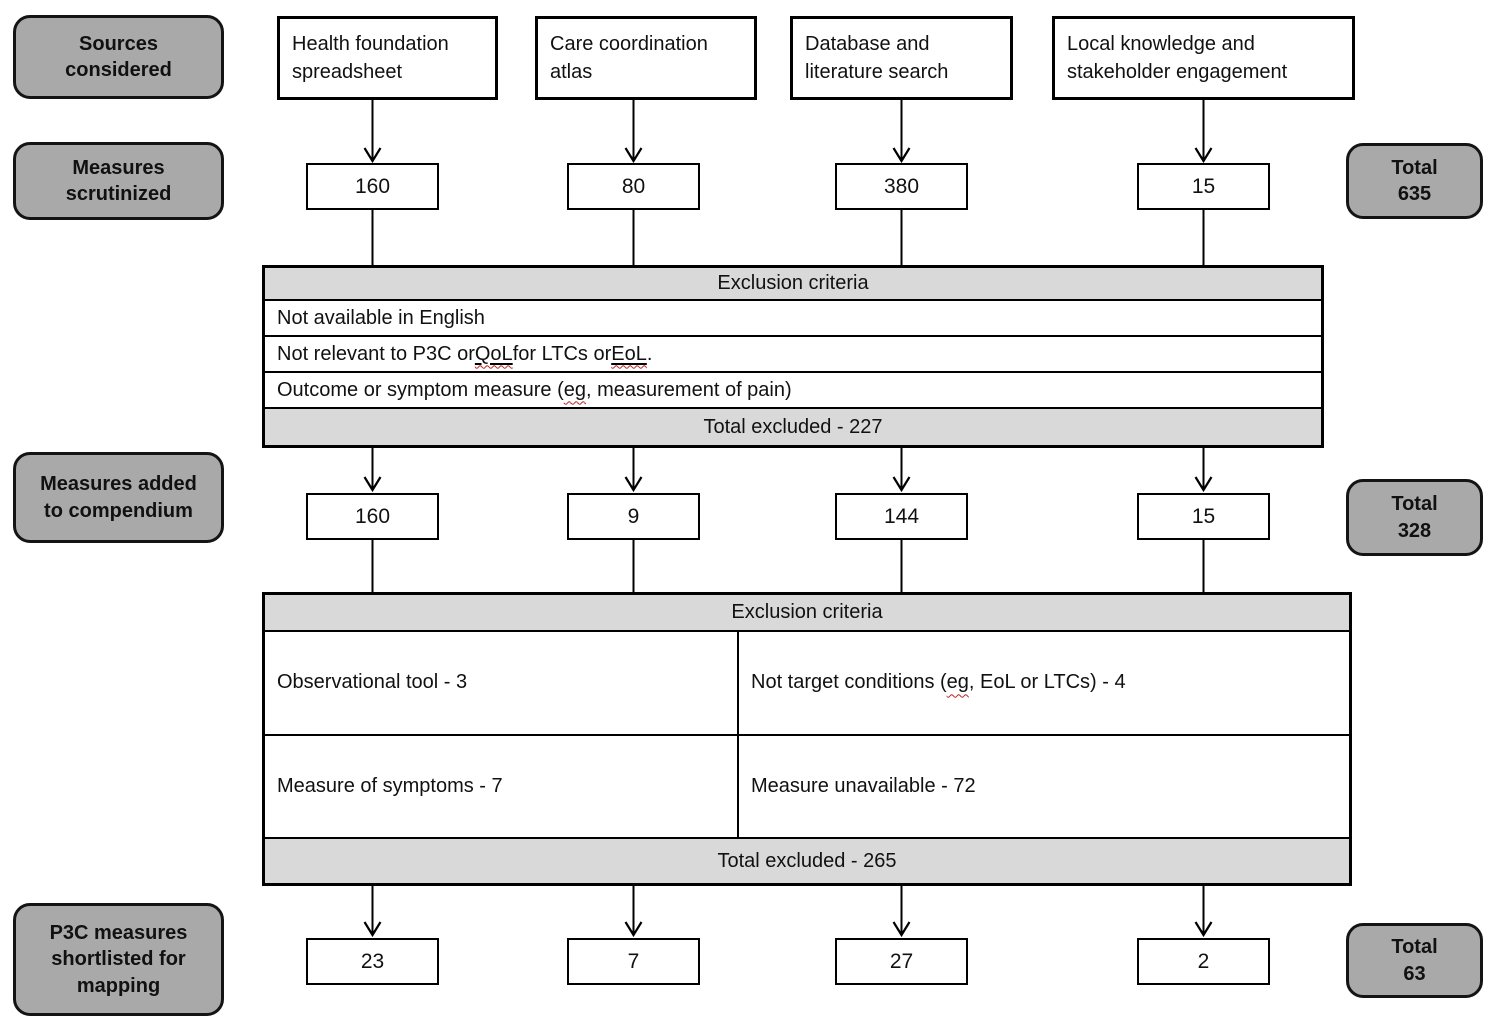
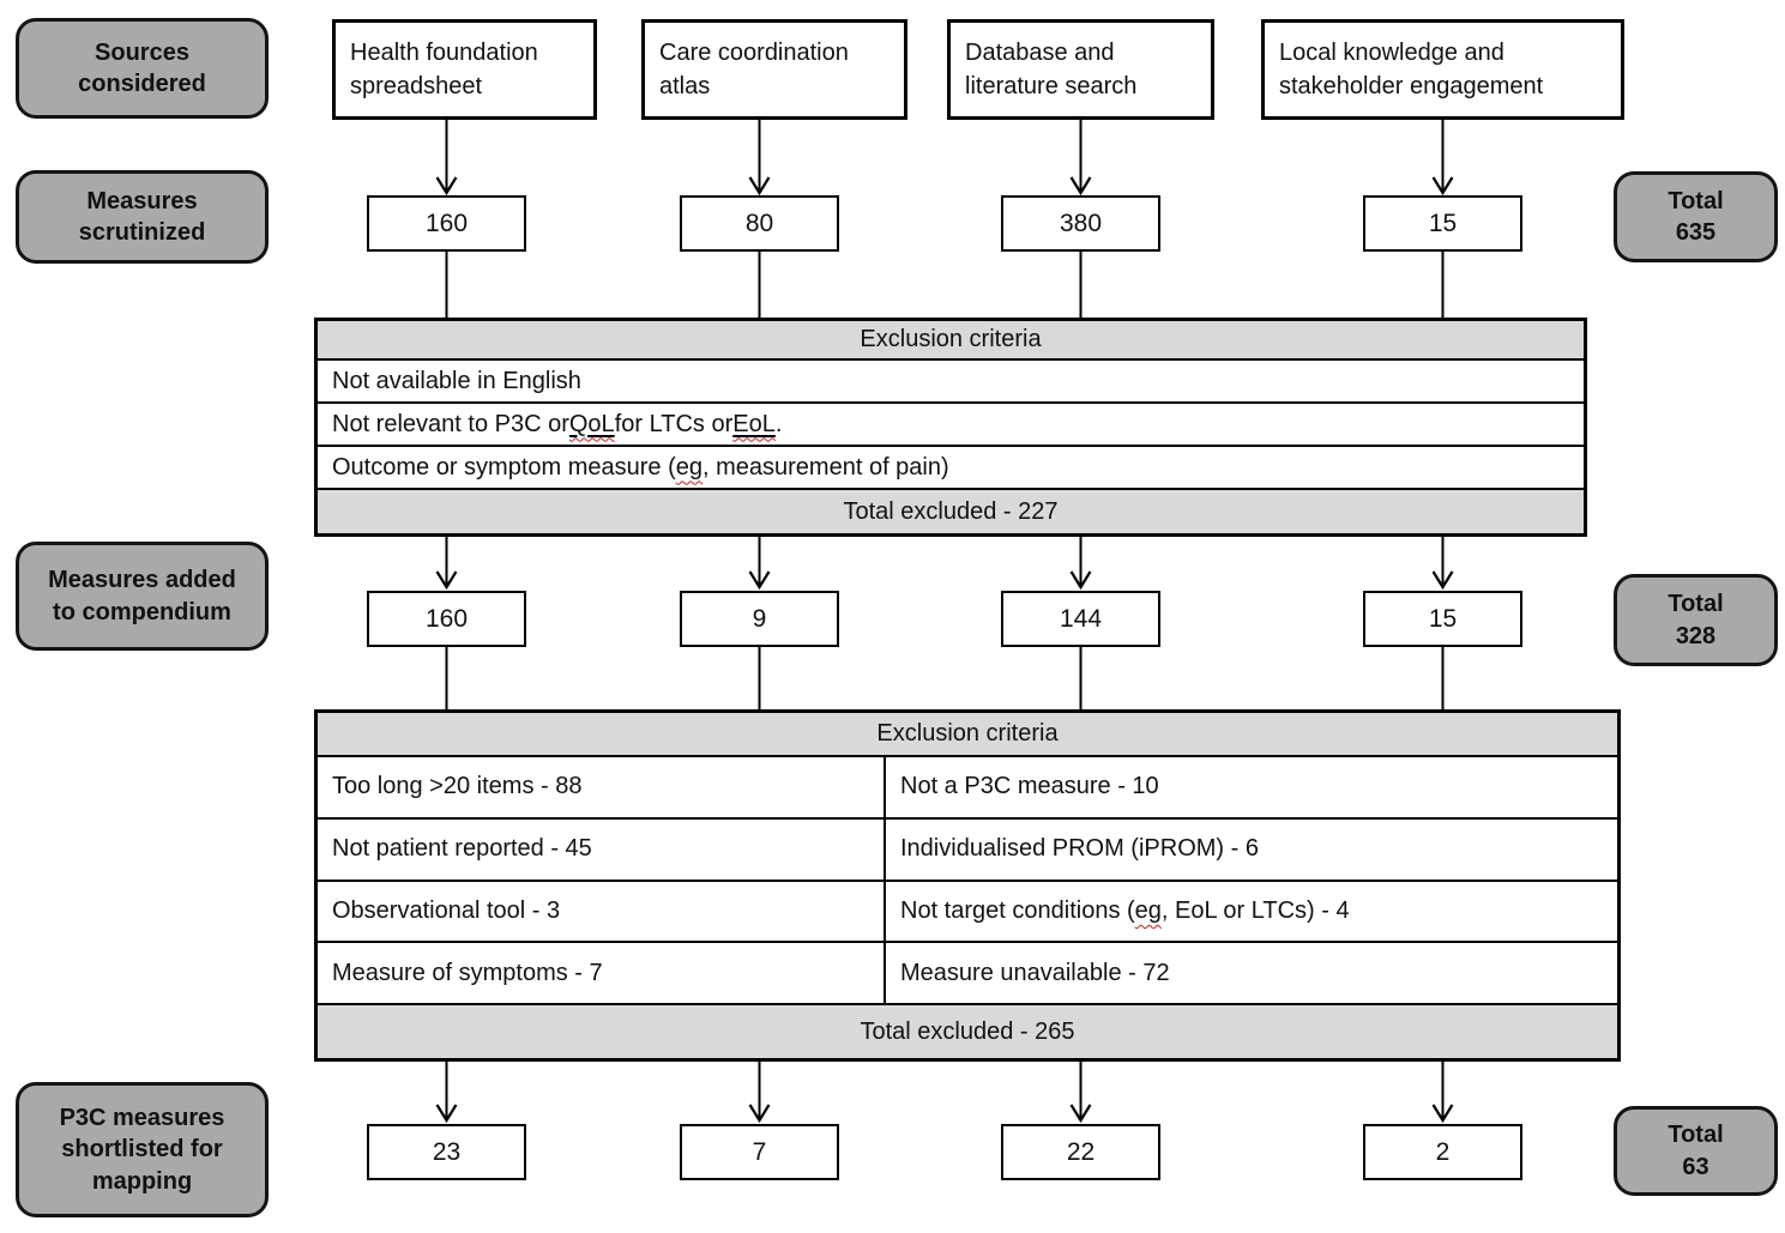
  Sources
  considered
  Measures
  scrutinized
  Measures added
  to compendium
  P3C measures
  shortlisted for
  mapping
  Health foundation
  spreadsheet
  Care coordination
  atlas
  Database and
  literature search
  Local knowledge and
  stakeholder engagement
  160
  80
  380
  15
  Total
  635
  Exclusion criteria
  Not available in English
  Not relevant to P3C or
  QoL
  for LTCs or
  EoL
  .
  Outcome or symptom measure (
  eg
  , measurement of pain)
  Total excluded - 227
  160
  9
  144
  15
  Total
  328
  Exclusion criteria
+ Too long >20 items - 88
+ Not a P3C measure - 10
+ Not patient reported - 45
+ Individualised PROM (iPROM) - 6
  Observational tool - 3
  Not target conditions (
  eg
  , EoL or LTCs) - 4
  Measure of symptoms - 7
  Measure unavailable - 72
  Total excluded - 265
  23
  7
- 27
+ 22
  2
  Total
  63
